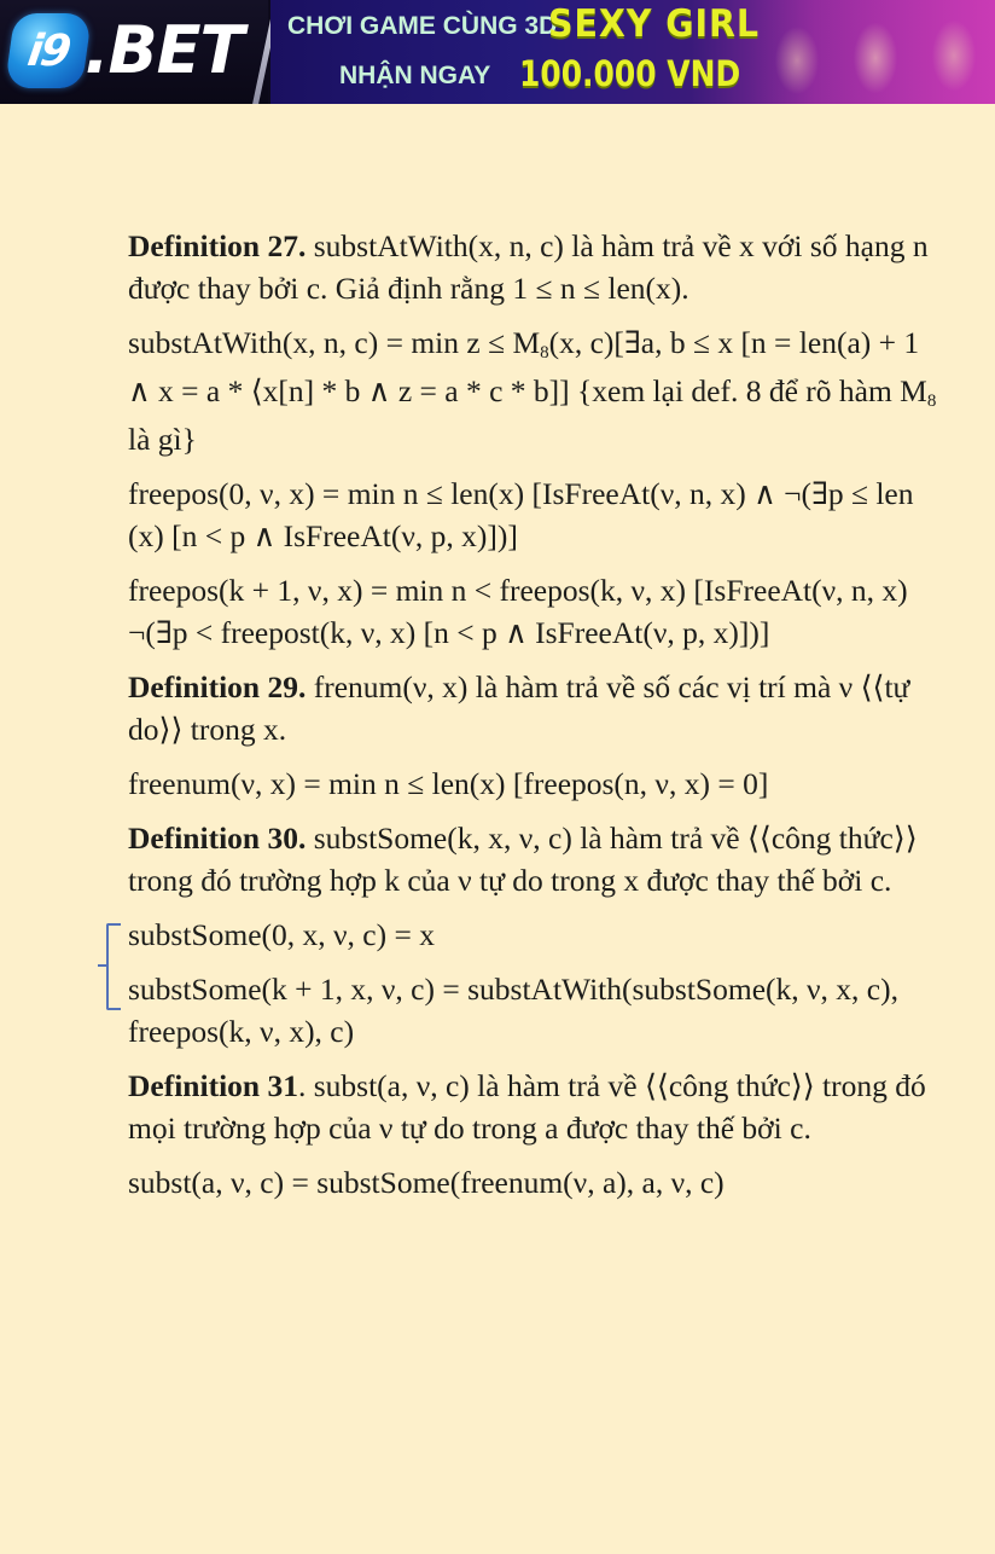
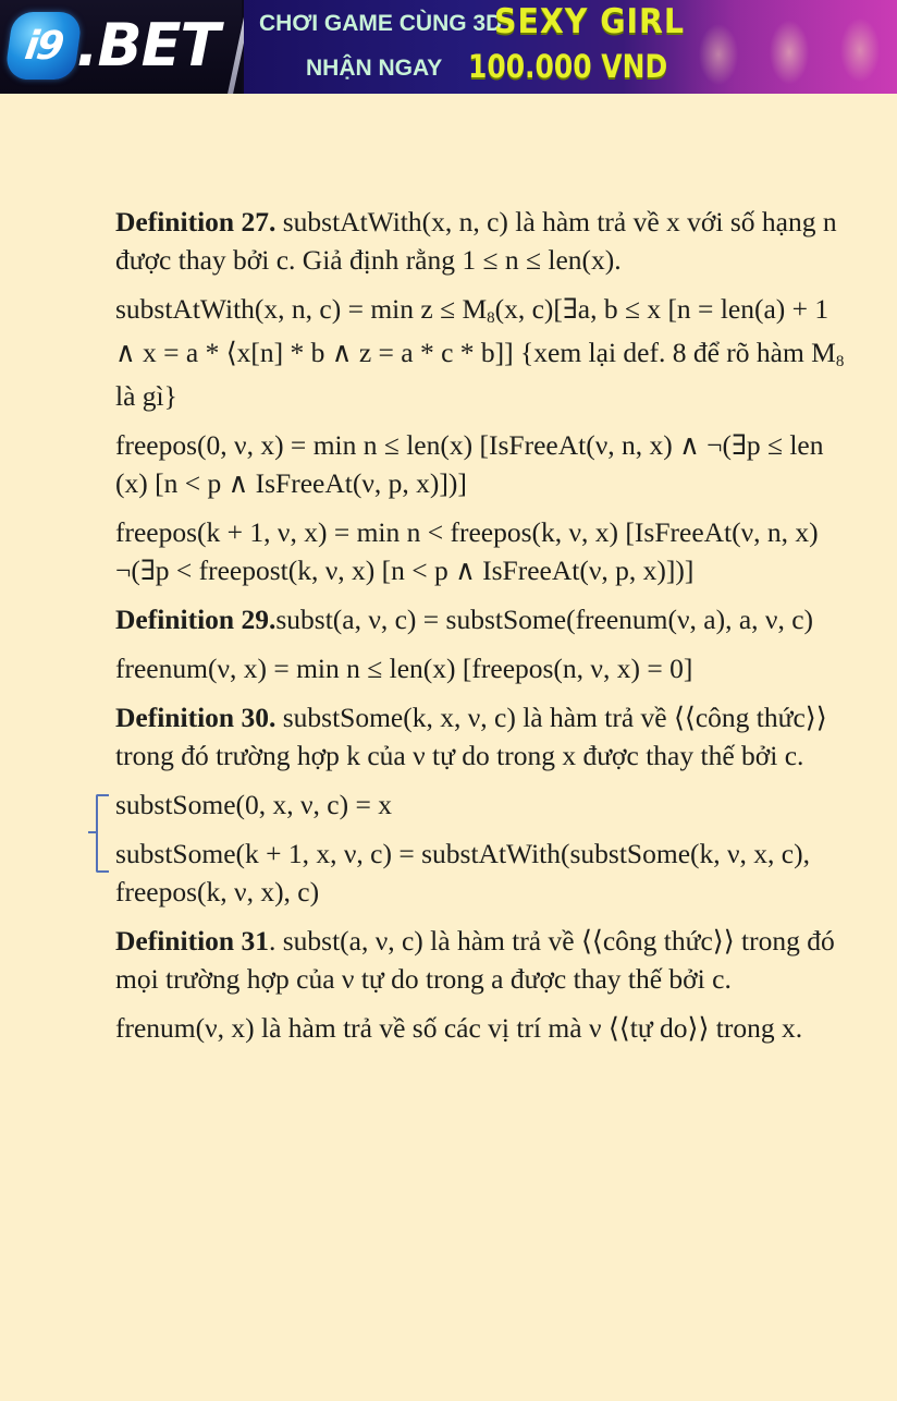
  .BET
  CHƠI GAME CÙNG 3D
  SEXY GIR
  NHẬN NGAY
  100.000 VND
  Definition 27. substAtWith(x, n, c) là hàm trả về x với số hạng n được thay bởi c. Giả định rằng 1 ≤ n ≤ len(x).
  substAtWith(x, n, c) = min z ≤ M8(x, c)[∃a, b ≤ x [n = len(a) + 1 ∧ x = a * ⟨x[n] * b ∧ z = a * c * b]] {xem lại def. 8 để rõ hàm M8 là gì}
  freepos(0, ν, x) = min n ≤ len(x) [IsFreeAt(ν, n, x) ∧ ¬(∃p ≤ len (x) [n < p ∧ IsFreeAt(ν, p, x)])]
  freepos(k + 1, ν, x) = min n < freepos(k, ν, x) [IsFreeAt(ν, n, x) ¬(∃p < freepost(k, ν, x) [n < p ∧ IsFreeAt(ν, p, x)])]
- Definition 29. frenum(ν, x) là hàm trả về số các vị trí mà ν ⟨⟨tự do⟩⟩ trong x.
+ Definition 29.subst(a, ν, c) = substSome(freenum(ν, a), a, ν, c)
  freenum(ν, x) = min n ≤ len(x) [freepos(n, ν, x) = 0]
  Definition 30. substSome(k, x, ν, c) là hàm trả về ⟨⟨công thức⟩⟩ trong đó trường hợp k của ν tự do trong x được thay thế bởi c.
  substSome(0, x, ν, c) = x
  substSome(k + 1, x, ν, c) = substAtWith(substSome(k, ν, x, c), freepos(k, ν, x), c)
  Definition 31. subst(a, ν, c) là hàm trả về ⟨⟨công thức⟩⟩ trong đó mọi trường hợp của ν tự do trong a được thay thế bởi c.
- subst(a, ν, c) = substSome(freenum(ν, a), a, ν, c)
+ frenum(ν, x) là hàm trả về số các vị trí mà ν ⟨⟨tự do⟩⟩ trong x.
